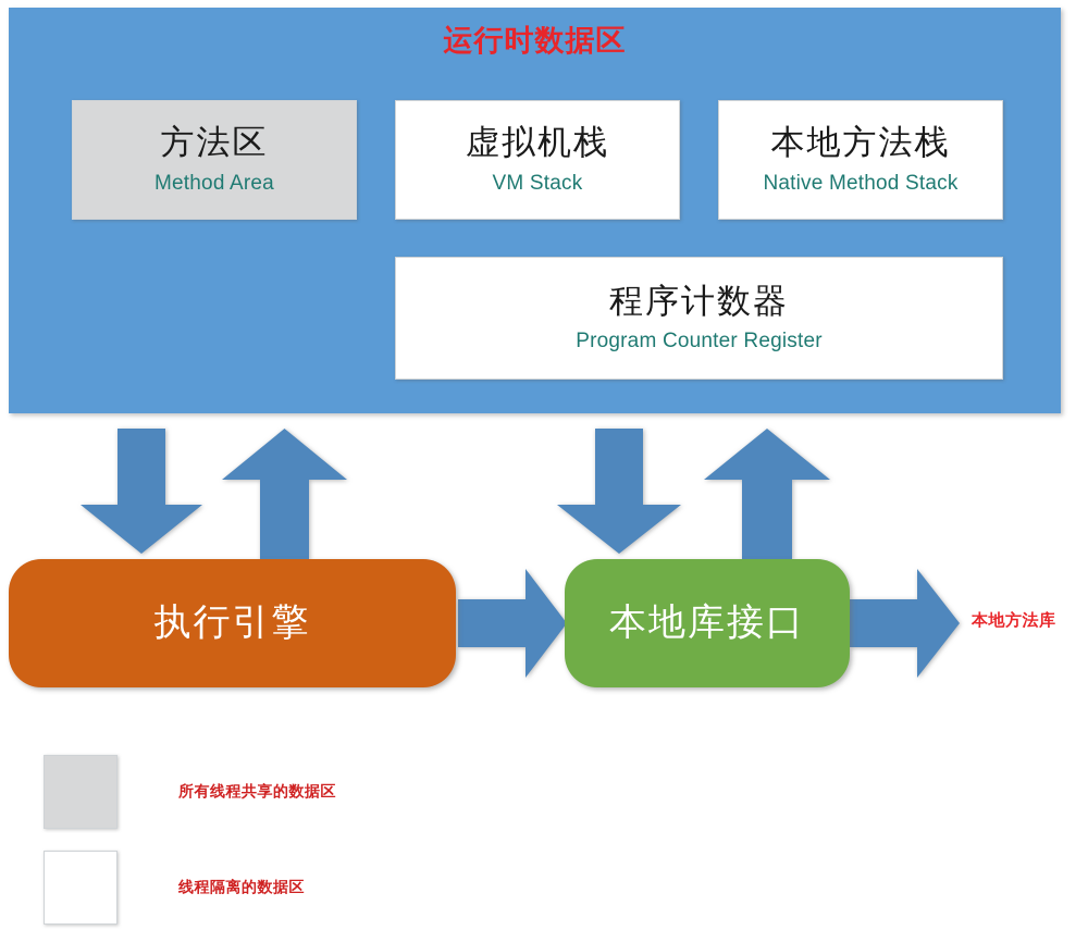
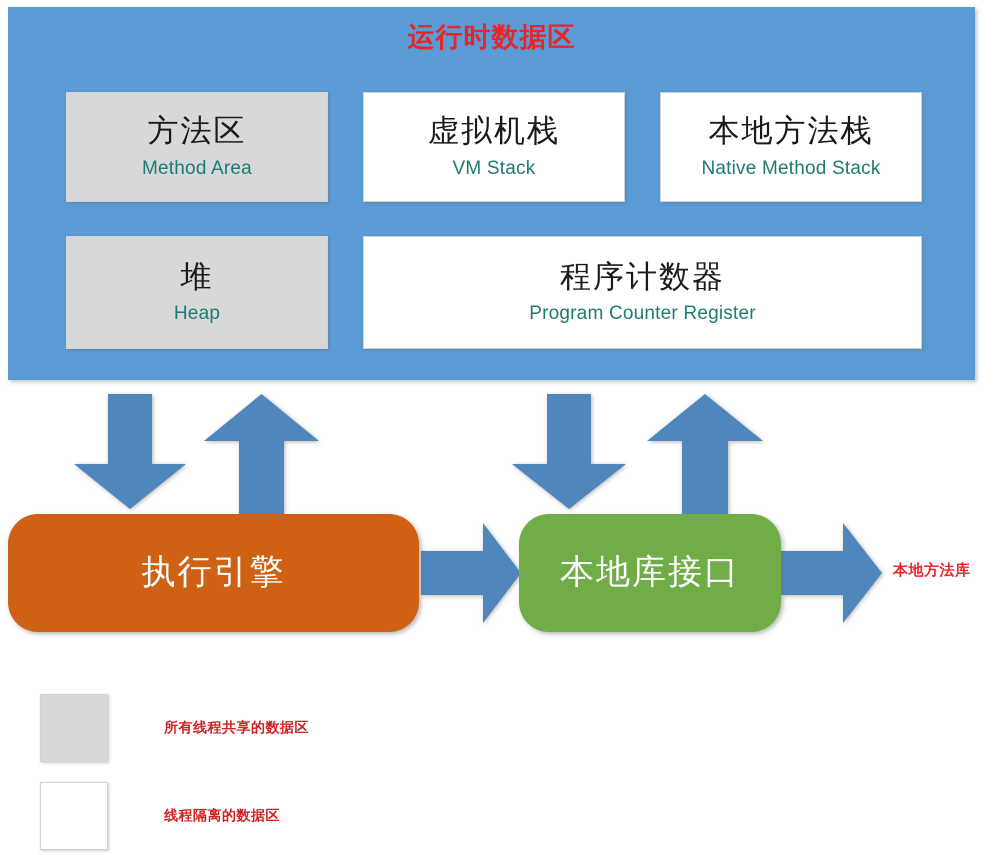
  运行时数据区
  方法区
  Method Area
  虚拟机栈
  VM Stack
  本地方法栈
  Native Method Stack
+ 堆
+ Heap
  程序计数器
  Program Counter Register
  执行引擎
  本地库接口
  本地方法库
  所有线程共享的数据区
  线程隔离的数据区
